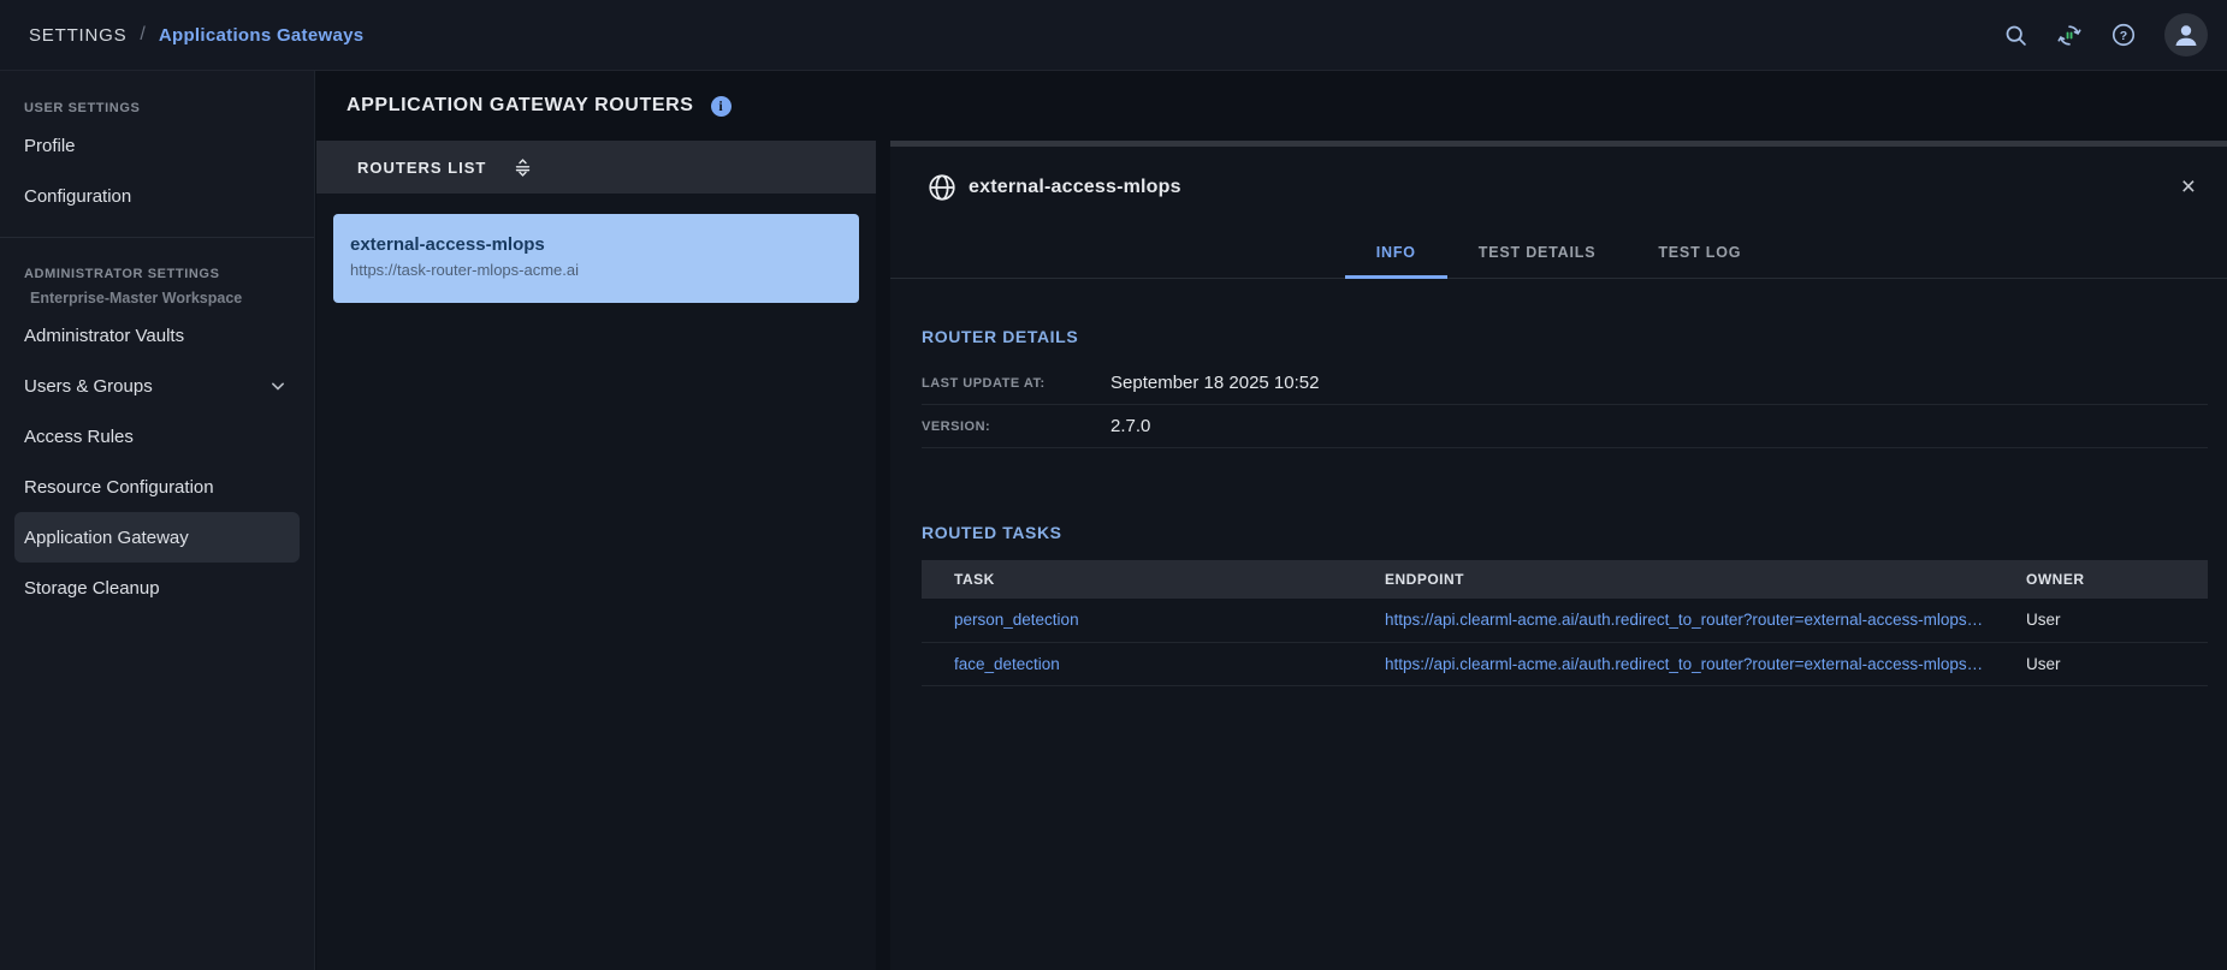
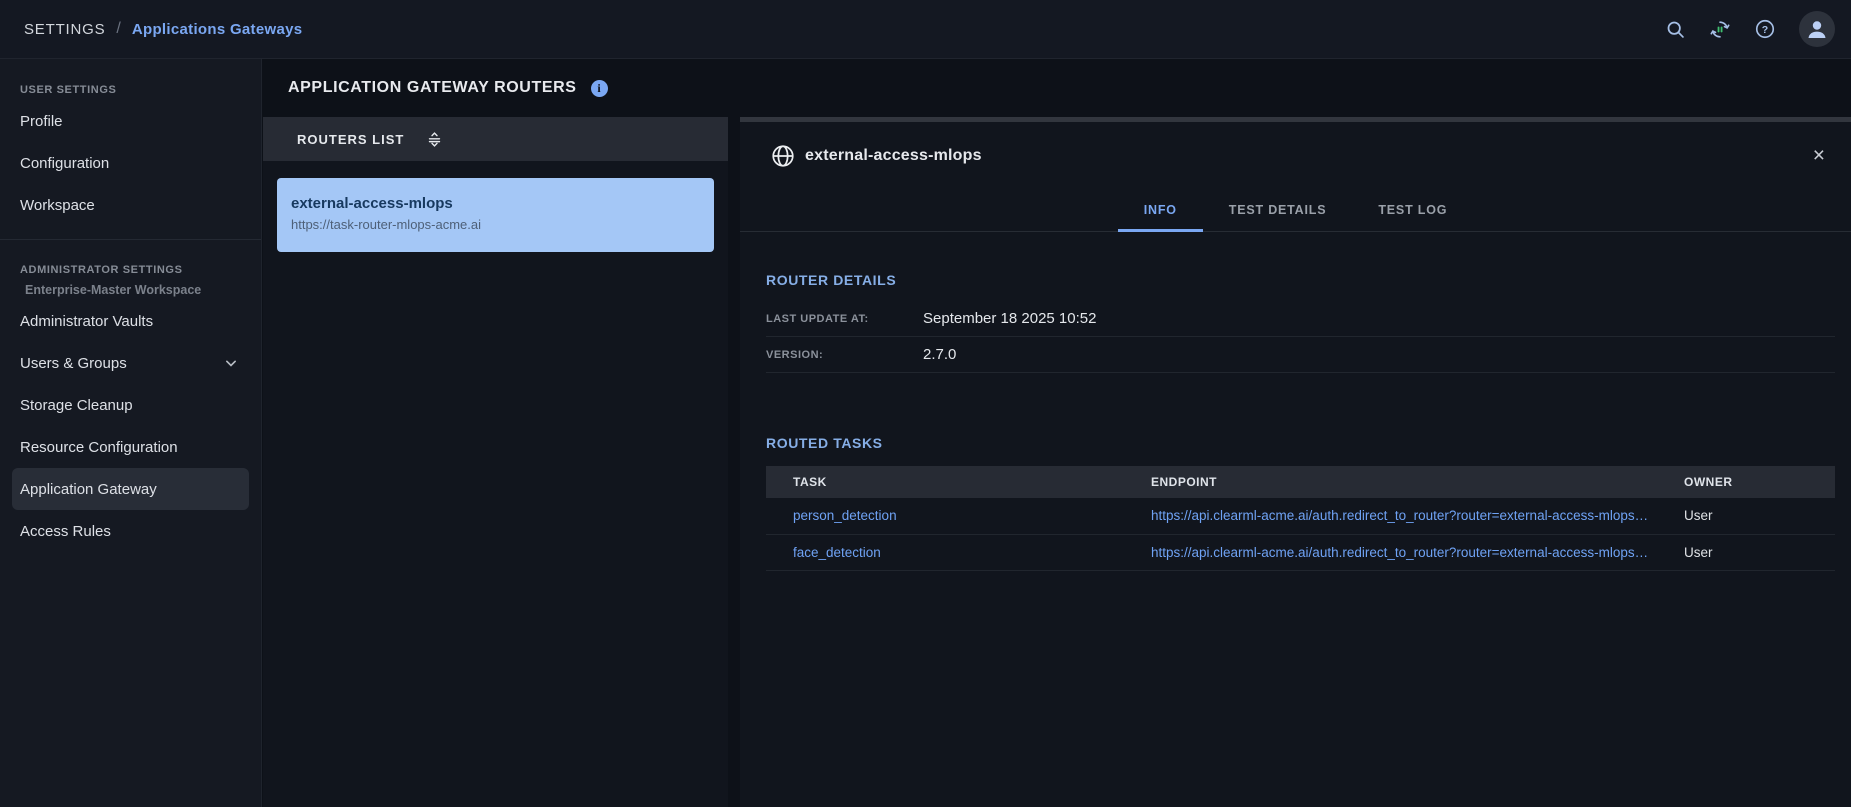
  SETTINGS
  /
  Applications Gateways
  ?
  USER SETTINGS
  Profile
  Configuration
+ Workspace
  ADMINISTRATOR SETTINGS
  Enterprise-Master Workspace
  Administrator Vaults
  Users & Groups
- Access Rules
+ Storage Cleanup
  Resource Configuration
  Application Gateway
- Storage Cleanup
+ Access Rules
  APPLICATION GATEWAY ROUTERS
  i
  ROUTERS LIST
  external-access-mlops
  https://task-router-mlops-acme.ai
  external-access-mlops
  ×
  INFO
  TEST DETAILS
  TEST LOG
  ROUTER DETAILS
  LAST UPDATE AT:
  September 18 2025 10:52
  VERSION:
  2.7.0
  ROUTED TASKS
  TASK	ENDPOINT	OWNER
  person_detection	https://api.clearml-acme.ai/auth.redirect_to_router?router=external-access-mlops…	User
  face_detection	https://api.clearml-acme.ai/auth.redirect_to_router?router=external-access-mlops…	User
